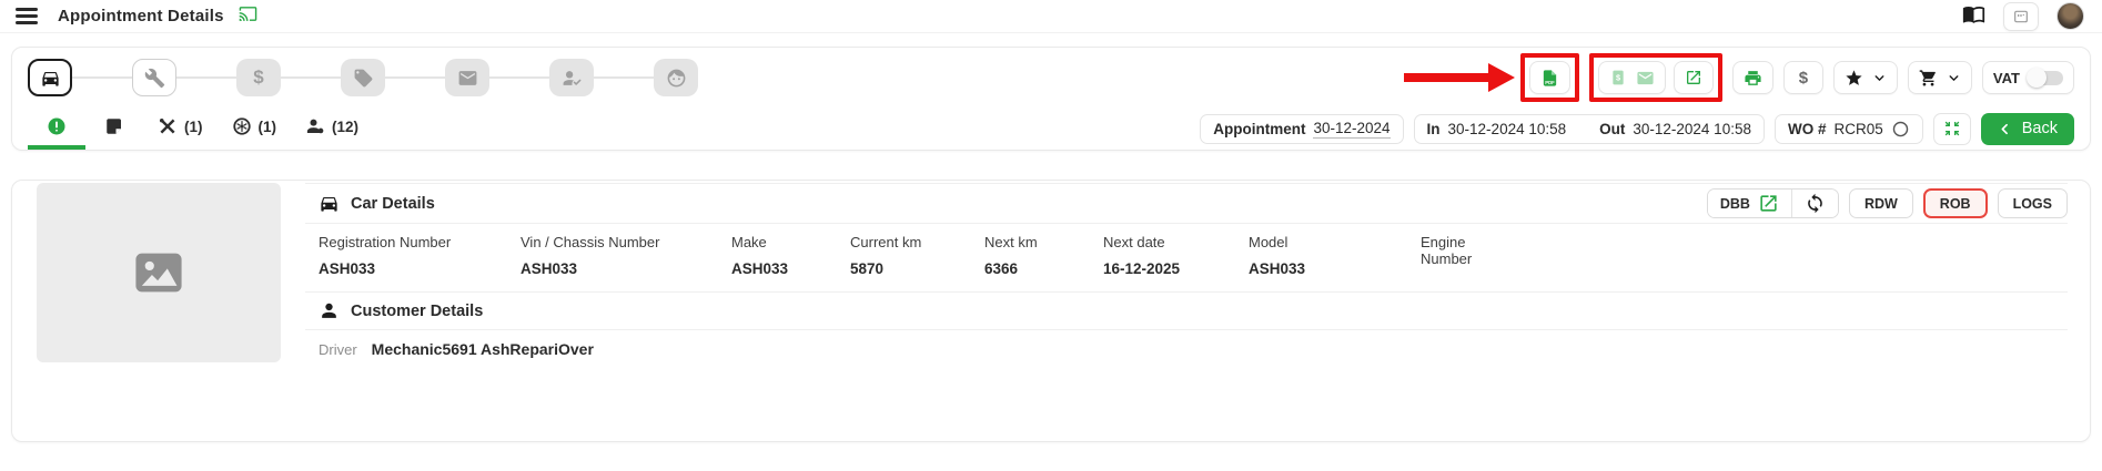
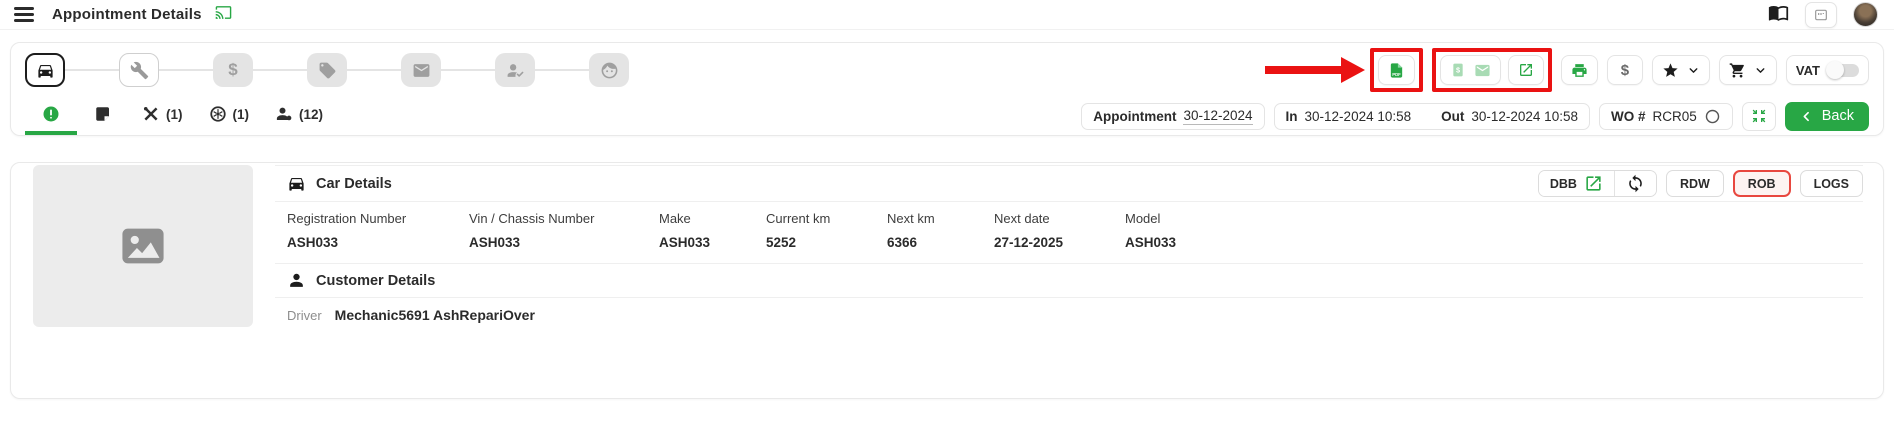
  Appointment Details
  $
  $
  $
  VAT
  (1)
  (1)
  (12)
  Appointment
  30-12-2024
  In
  30-12-2024 10:58
  Out
  30-12-2024 10:58
  WO #
  RCR05
  Back
  Car Details
  DBB
  RDW
  ROB
  LOGS
  Registration Number
  ASH033
  Vin / Chassis Number
  ASH033
  Make
  ASH033
  Current km
- 5870
+ 5252
  Next km
  6366
  Next date
- 16-12-2025
+ 27-12-2025
  Model
  ASH033
- Engine Number
  Customer Details
  Driver
  Mechanic5691 AshRepariOver
